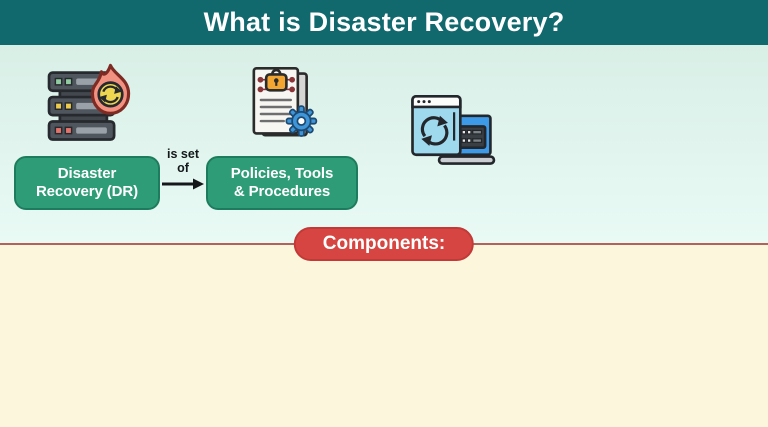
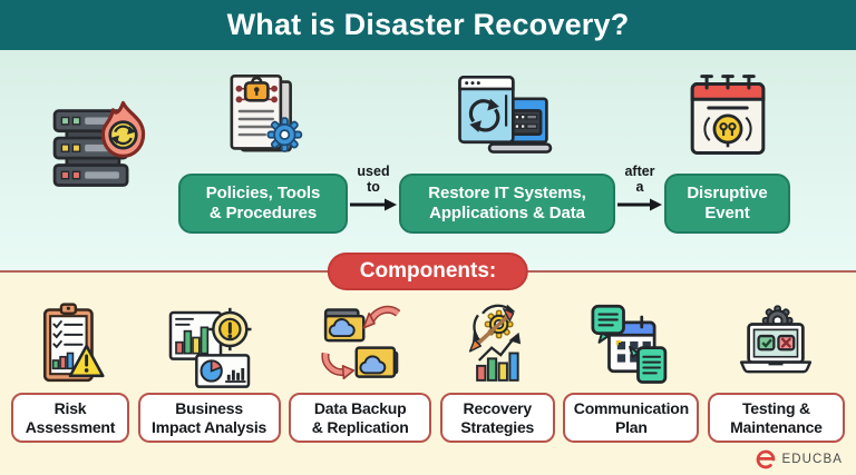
  What is Disaster Recovery?
- Disaster
- Recovery (DR)
- is set
- of
  Policies, Tools
  & Procedures
+ used
+ to
+ Restore IT Systems,
+ Applications & Data
+ after
+ a
+ Disruptive
+ Event
  Components:
+ Risk
+ Assessment
+ Business
+ Impact Analysis
+ Data Backup
+ & Replication
+ Recovery
+ Strategies
+ Communication
+ Plan
+ Testing &
+ Maintenance
+ EDUCBA
